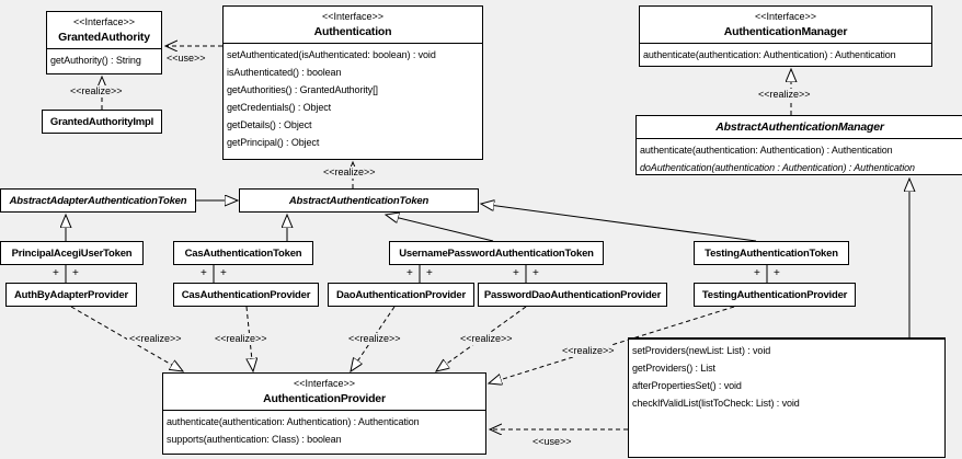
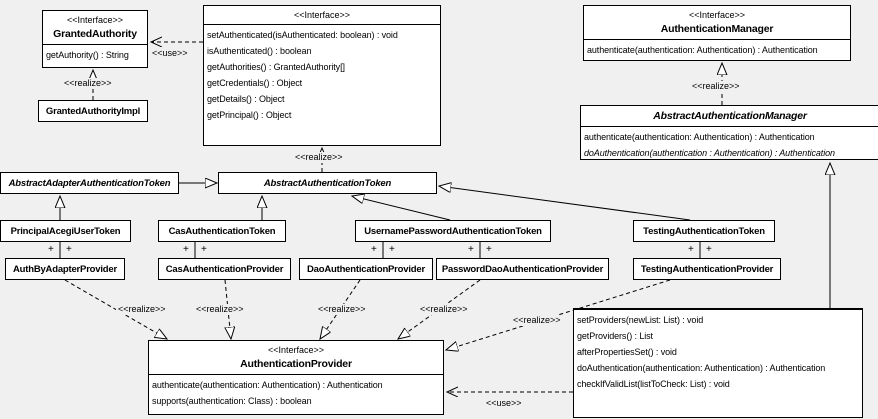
  <<Interface>>
  GrantedAuthority
  getAuthority() : String
  GrantedAuthorityImpl
  <<Interface>>
- Authentication
  setAuthenticated(isAuthenticated: boolean) : void
  isAuthenticated() : boolean
  getAuthorities() : GrantedAuthority[]
  getCredentials() : Object
  getDetails() : Object
  getPrincipal() : Object
  <<Interface>>
  AuthenticationManager
  authenticate(authentication: Authentication) : Authentication
  AbstractAuthenticationManager
  authenticate(authentication: Authentication) : Authentication
  doAuthentication(authentication : Authentication) : Authentication
  AbstractAdapterAuthenticationToken
  AbstractAuthenticationToken
  PrincipalAcegiUserToken
  CasAuthenticationToken
  UsernamePasswordAuthenticationToken
  TestingAuthenticationToken
  AuthByAdapterProvider
  CasAuthenticationProvider
  DaoAuthenticationProvider
  PasswordDaoAuthenticationProvider
  TestingAuthenticationProvider
  <<Interface>>
  AuthenticationProvider
  authenticate(authentication: Authentication) : Authentication
  supports(authentication: Class) : boolean
  setProviders(newList: List) : void
  getProviders() : List
  afterPropertiesSet() : void
+ doAuthentication(authentication: Authentication) : Authentication
  checkIfValidList(listToCheck: List) : void
  <<use>>
  <<realize>>
  <<realize>>
  <<realize>>
  <<realize>>
  <<realize>>
  <<realize>>
  <<realize>>
  <<realize>>
  <<use>>
  +
  +
  +
  +
  +
  +
  +
  +
  +
  +
